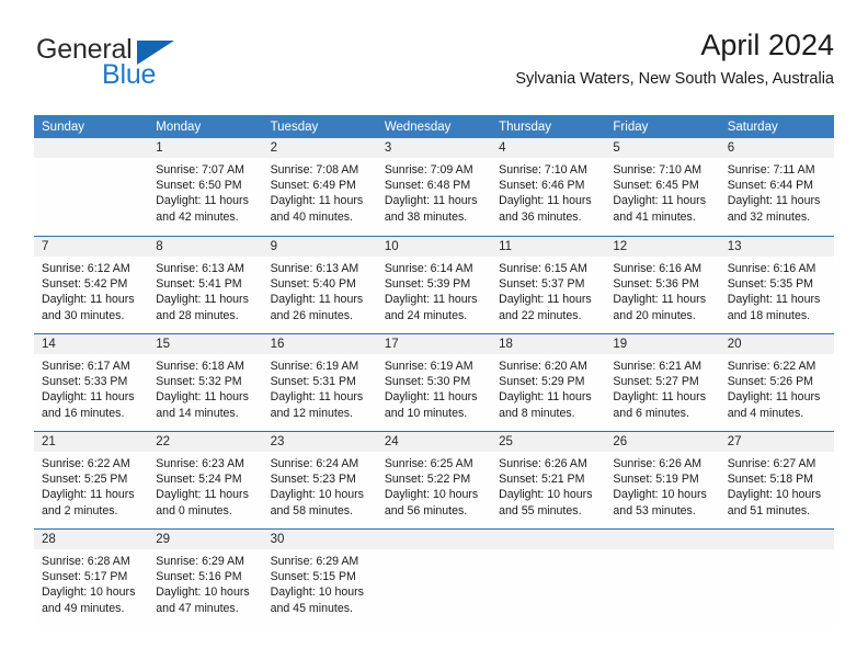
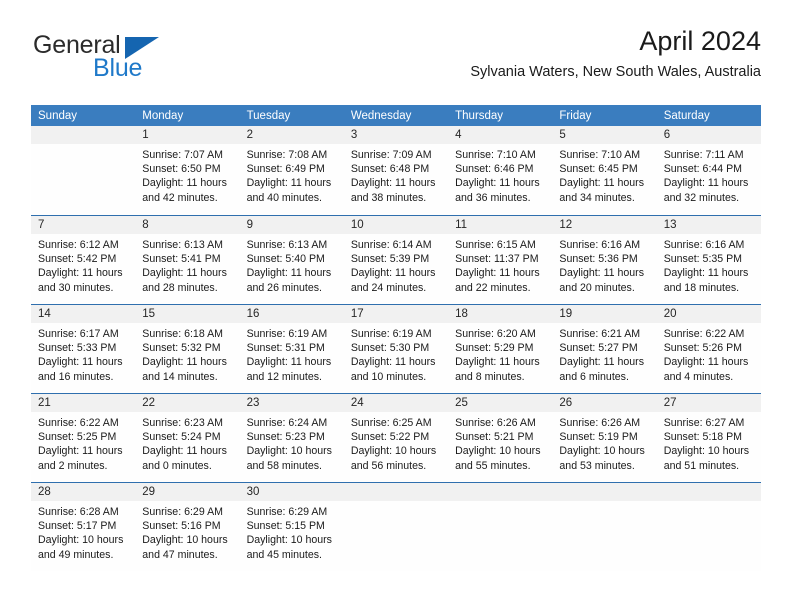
  General
  Blue
  April 2024
  Sylvania Waters, New South Wales, Australia
  Sunday
  Monday
  Tuesday
  Wednesday
  Thursday
  Friday
  Saturday
  1
  Sunrise: 7:07 AM
  Sunset: 6:50 PM
  Daylight: 11 hours
  and 42 minutes.
  2
  Sunrise: 7:08 AM
  Sunset: 6:49 PM
  Daylight: 11 hours
  and 40 minutes.
  3
  Sunrise: 7:09 AM
  Sunset: 6:48 PM
  Daylight: 11 hours
  and 38 minutes.
  4
  Sunrise: 7:10 AM
  Sunset: 6:46 PM
  Daylight: 11 hours
  and 36 minutes.
  5
  Sunrise: 7:10 AM
  Sunset: 6:45 PM
  Daylight: 11 hours
- and 41 minutes.
+ and 34 minutes.
  6
  Sunrise: 7:11 AM
  Sunset: 6:44 PM
  Daylight: 11 hours
  and 32 minutes.
  7
  Sunrise: 6:12 AM
  Sunset: 5:42 PM
  Daylight: 11 hours
  and 30 minutes.
  8
  Sunrise: 6:13 AM
  Sunset: 5:41 PM
  Daylight: 11 hours
  and 28 minutes.
  9
  Sunrise: 6:13 AM
  Sunset: 5:40 PM
  Daylight: 11 hours
  and 26 minutes.
  10
  Sunrise: 6:14 AM
  Sunset: 5:39 PM
  Daylight: 11 hours
  and 24 minutes.
  11
  Sunrise: 6:15 AM
- Sunset: 5:37 PM
+ Sunset: 11:37 PM
  Daylight: 11 hours
  and 22 minutes.
  12
  Sunrise: 6:16 AM
  Sunset: 5:36 PM
  Daylight: 11 hours
  and 20 minutes.
  13
  Sunrise: 6:16 AM
  Sunset: 5:35 PM
  Daylight: 11 hours
  and 18 minutes.
  14
  Sunrise: 6:17 AM
  Sunset: 5:33 PM
  Daylight: 11 hours
  and 16 minutes.
  15
  Sunrise: 6:18 AM
  Sunset: 5:32 PM
  Daylight: 11 hours
  and 14 minutes.
  16
  Sunrise: 6:19 AM
  Sunset: 5:31 PM
  Daylight: 11 hours
  and 12 minutes.
  17
  Sunrise: 6:19 AM
  Sunset: 5:30 PM
  Daylight: 11 hours
  and 10 minutes.
  18
  Sunrise: 6:20 AM
  Sunset: 5:29 PM
  Daylight: 11 hours
  and 8 minutes.
  19
  Sunrise: 6:21 AM
  Sunset: 5:27 PM
  Daylight: 11 hours
  and 6 minutes.
  20
  Sunrise: 6:22 AM
  Sunset: 5:26 PM
  Daylight: 11 hours
  and 4 minutes.
  21
  Sunrise: 6:22 AM
  Sunset: 5:25 PM
  Daylight: 11 hours
  and 2 minutes.
  22
  Sunrise: 6:23 AM
  Sunset: 5:24 PM
  Daylight: 11 hours
  and 0 minutes.
  23
  Sunrise: 6:24 AM
  Sunset: 5:23 PM
  Daylight: 10 hours
  and 58 minutes.
  24
  Sunrise: 6:25 AM
  Sunset: 5:22 PM
  Daylight: 10 hours
  and 56 minutes.
  25
  Sunrise: 6:26 AM
  Sunset: 5:21 PM
  Daylight: 10 hours
  and 55 minutes.
  26
  Sunrise: 6:26 AM
  Sunset: 5:19 PM
  Daylight: 10 hours
  and 53 minutes.
  27
  Sunrise: 6:27 AM
  Sunset: 5:18 PM
  Daylight: 10 hours
  and 51 minutes.
  28
  Sunrise: 6:28 AM
  Sunset: 5:17 PM
  Daylight: 10 hours
  and 49 minutes.
  29
  Sunrise: 6:29 AM
  Sunset: 5:16 PM
  Daylight: 10 hours
  and 47 minutes.
  30
  Sunrise: 6:29 AM
  Sunset: 5:15 PM
  Daylight: 10 hours
  and 45 minutes.
